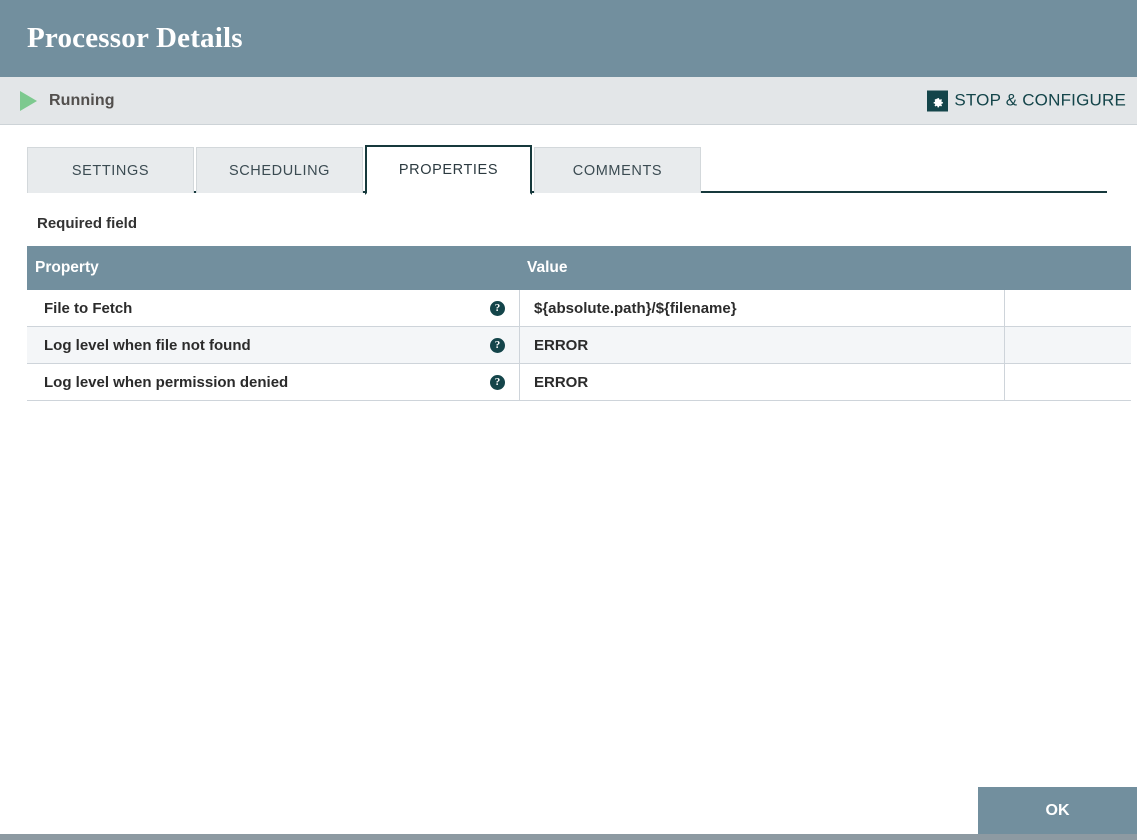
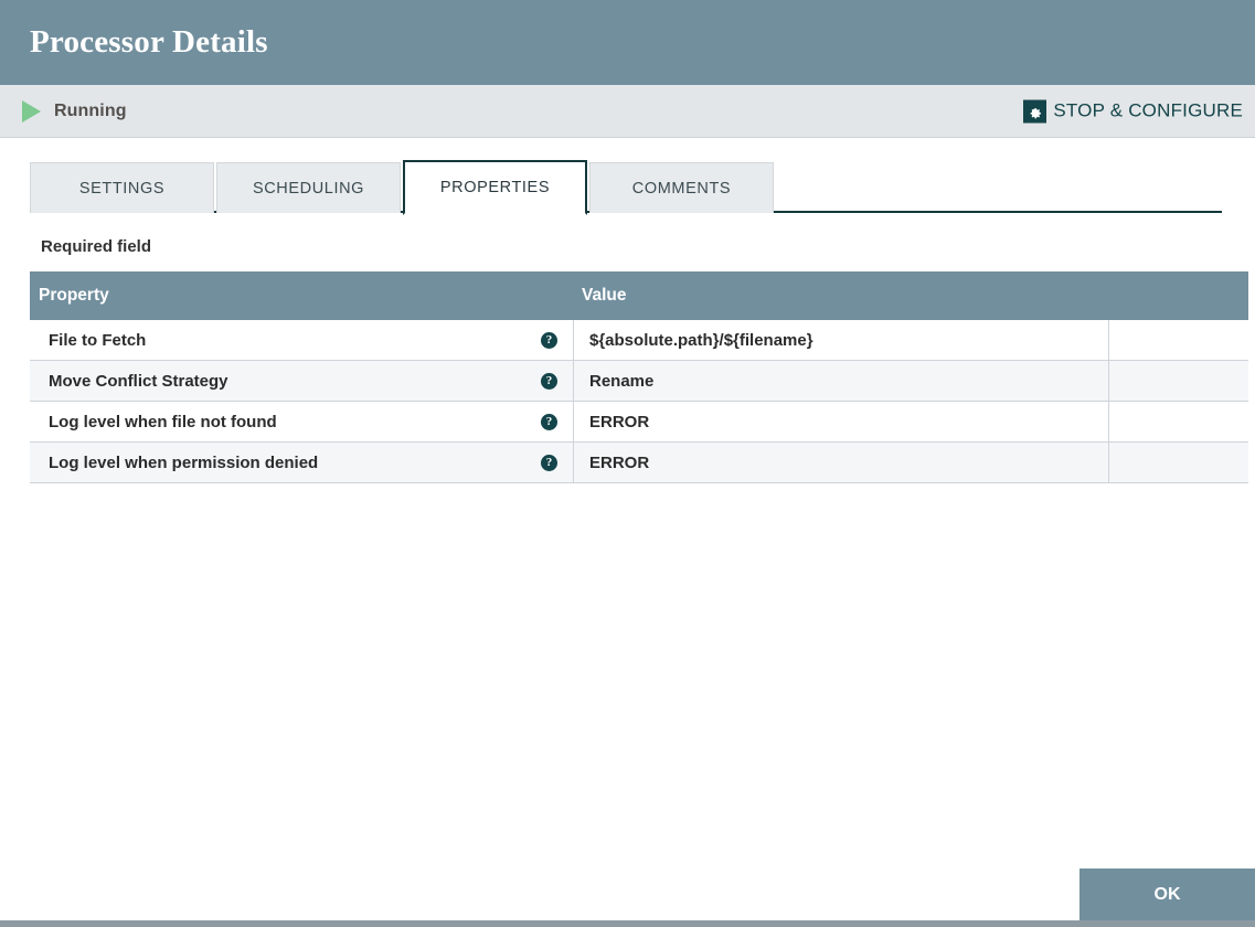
  Processor Details
  Running
  STOP & CONFIGURE
  SETTINGS
  SCHEDULING
  PROPERTIES
  COMMENTS
  Required field
  Property	Value
  File to Fetch ?	${absolute.path}/${filename}
+ Move Conflict Strategy ?	Rename
  Log level when file not found ?	ERROR
  Log level when permission denied ?	ERROR
  OK
